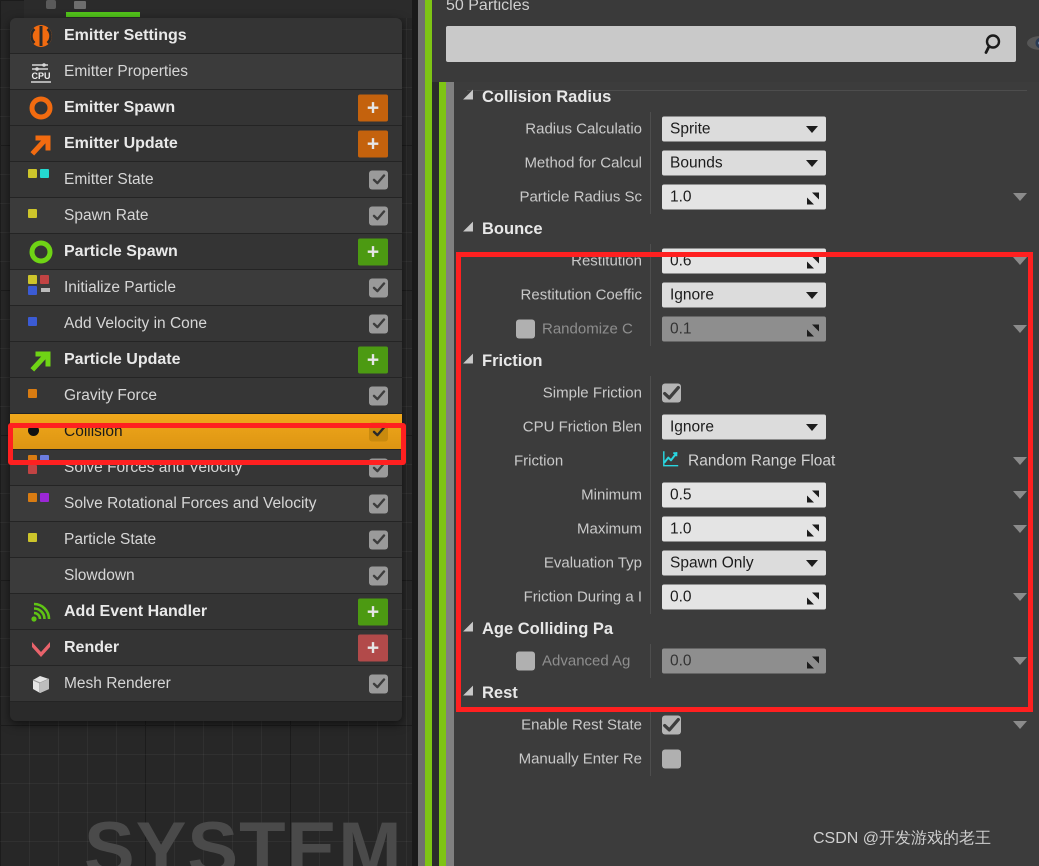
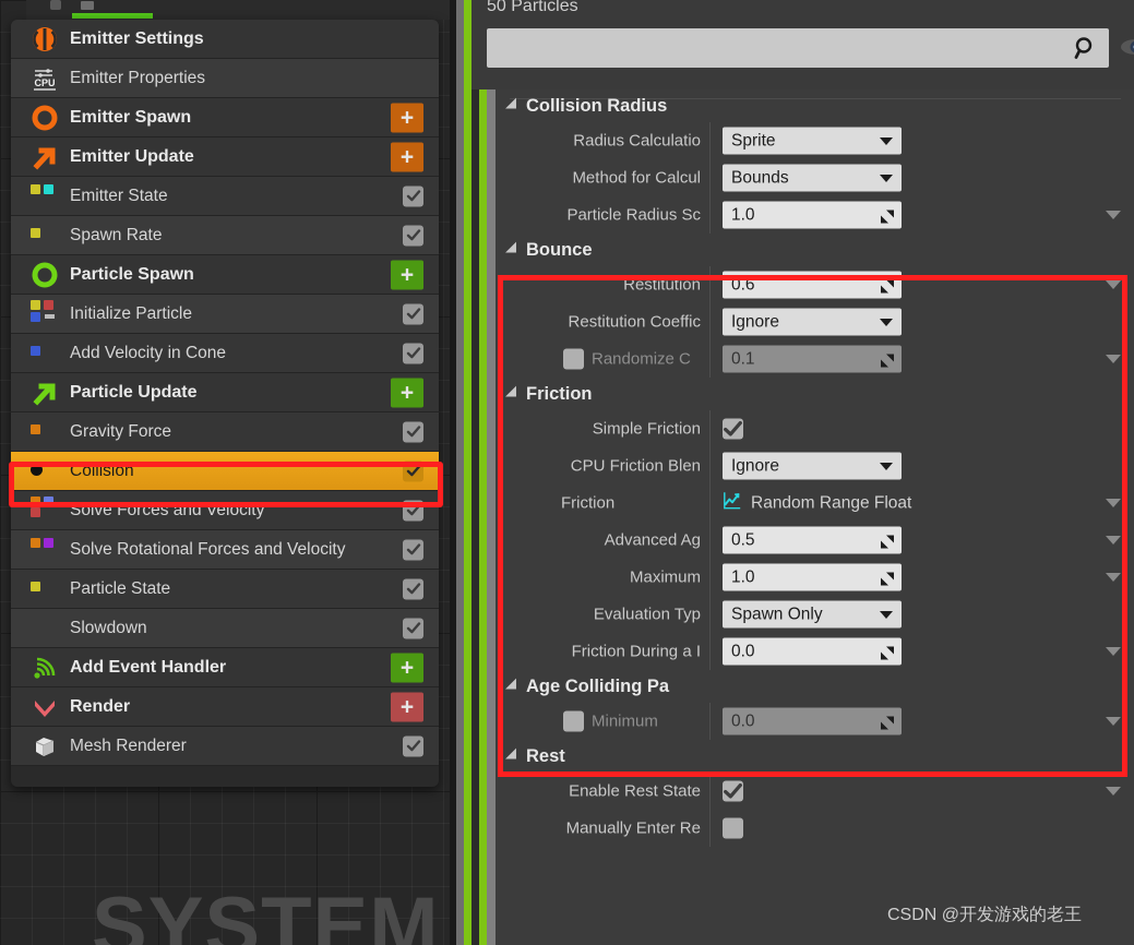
  SYSTEM
  Emitter Settings
  CPU
  Emitter Properties
  Emitter Spawn
  +
  Emitter Update
  +
  Emitter State
  Spawn Rate
  Particle Spawn
  +
  Initialize Particle
  Add Velocity in Cone
  Particle Update
  +
  Gravity Force
  Collision
  Solve Forces and Velocity
  Solve Rotational Forces and Velocity
  Particle State
  Slowdown
  Add Event Handler
  +
  Render
  +
  Mesh Renderer
  50 Particles
  Collision Radius
  Radius Calculatio
  Sprite
  Method for Calcul
  Bounds
  Particle Radius Sc
  1.0
  Bounce
  Restitution
  0.6
  Restitution Coeffic
  Ignore
  Randomize C
  0.1
  Friction
  Simple Friction
  CPU Friction Blen
  Ignore
  Friction
  Random Range Float
- Minimum
+ Advanced Ag
  0.5
  Maximum
  1.0
  Evaluation Typ
  Spawn Only
  Friction During a I
  0.0
  Age Colliding Pa
- Advanced Ag
+ Minimum
  0.0
  Rest
  Enable Rest State
  Manually Enter Re
  CSDN @开发游戏的老王
